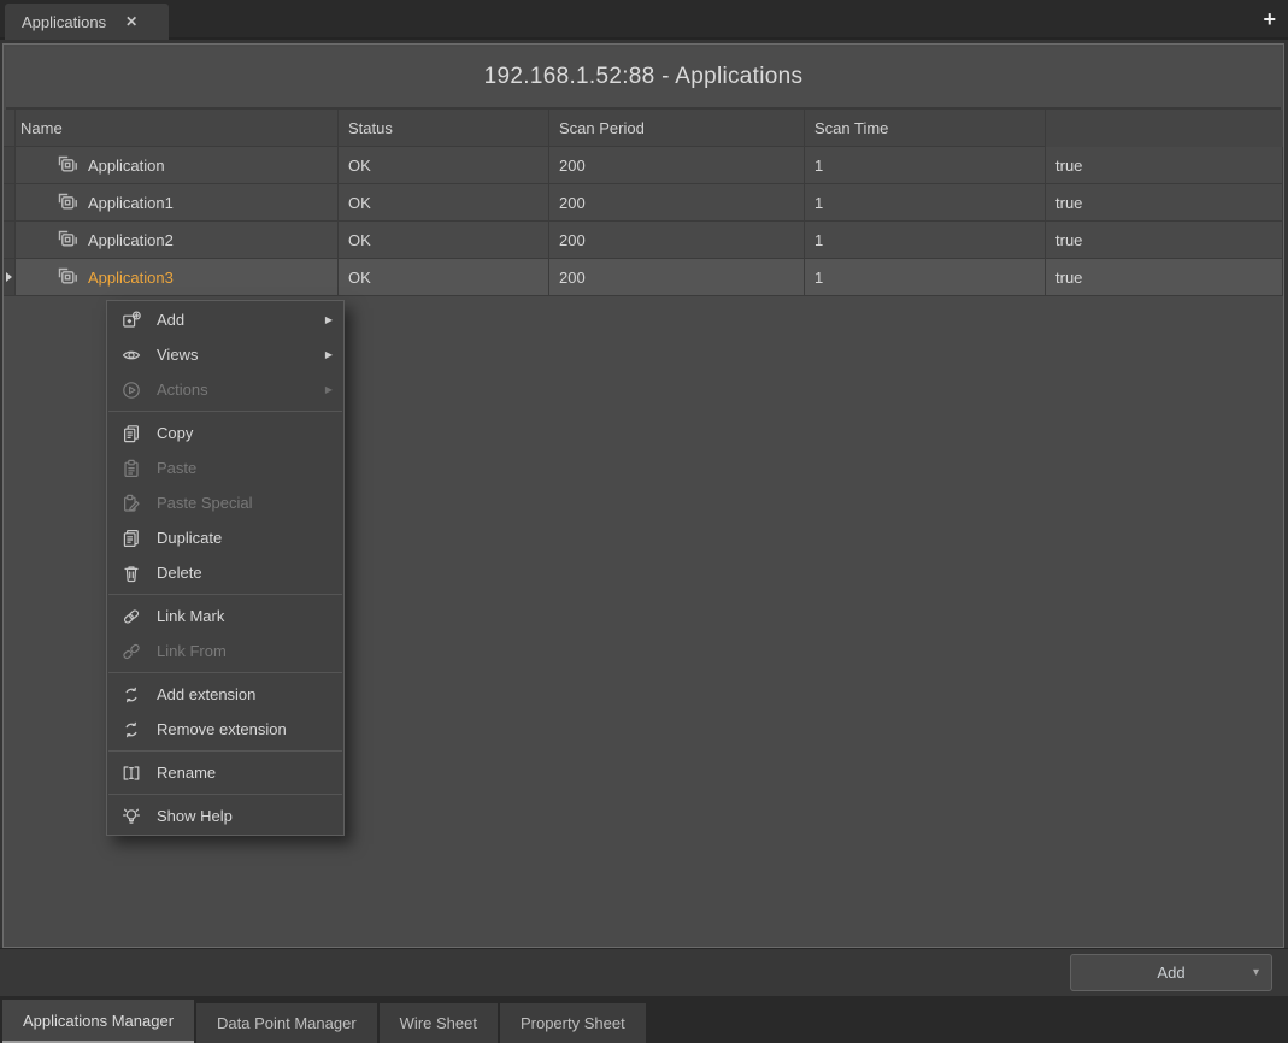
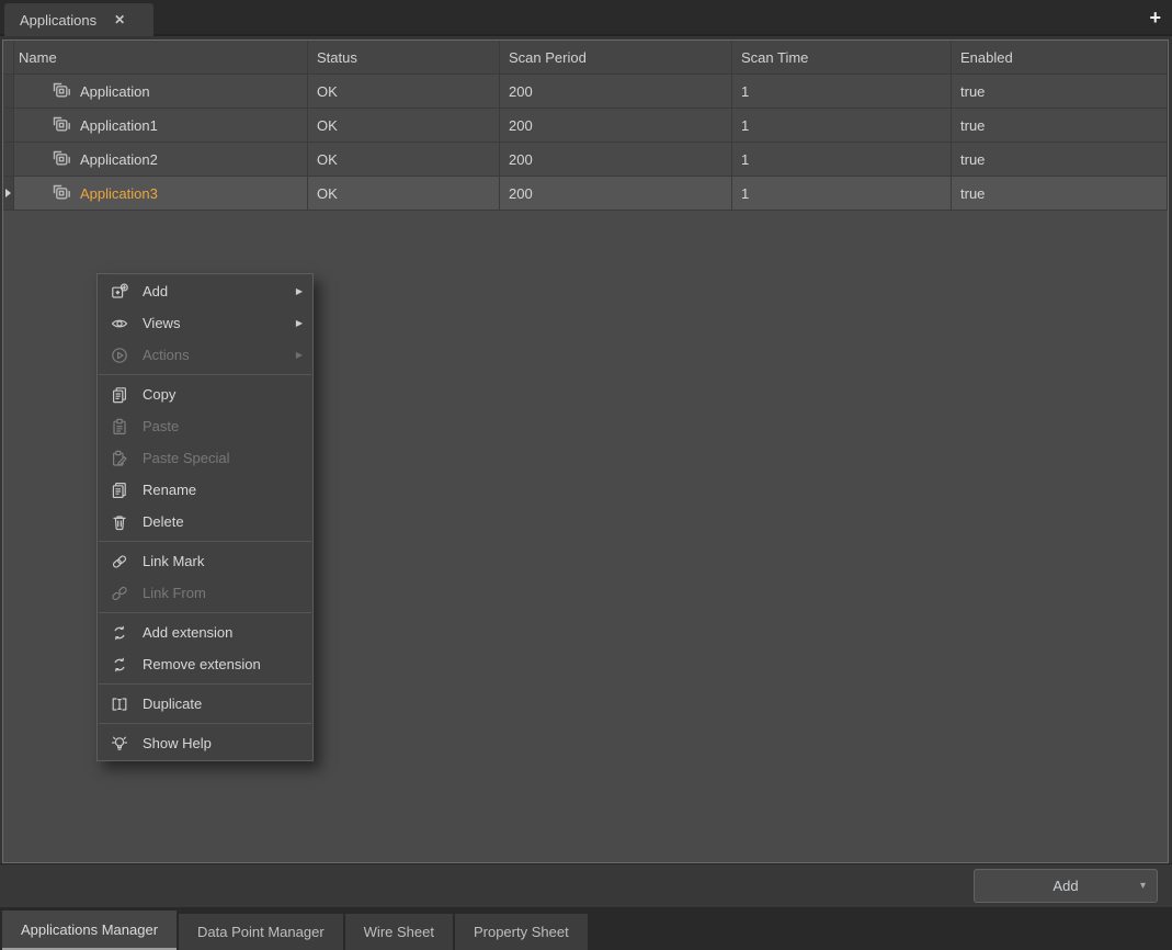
  Applications
  ✕
  +
- 192.168.1.52:88 - Applications
  Name
  Status
  Scan Period
  Scan Time
+ Enabled
  Application
  OK
  200
  1
  true
  Application1
  OK
  200
  1
  true
  Application2
  OK
  200
  1
  true
  Application3
  OK
  200
  1
  true
  Add
  ▶
  Views
  ▶
  Actions
  ▶
  Copy
  Paste
  Paste Special
- Duplicate
+ Rename
  Delete
  Link Mark
  Link From
  Add extension
  Remove extension
- Rename
+ Duplicate
  Show Help
  Add
  ▾
  Applications Manager
  Data Point Manager
  Wire Sheet
  Property Sheet
